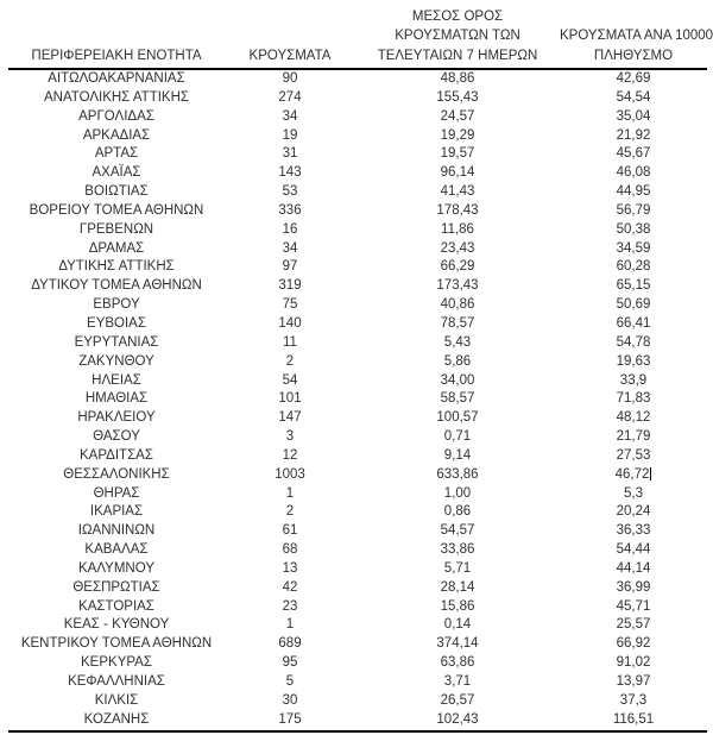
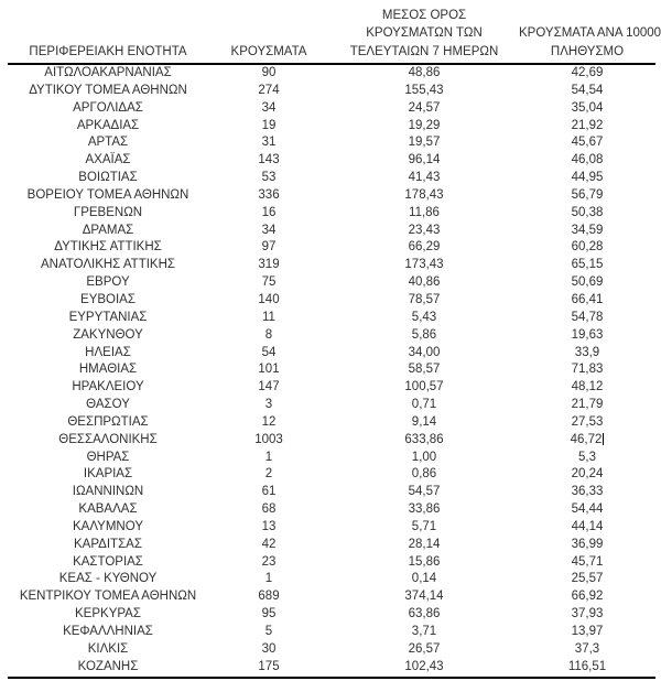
  ΠΕΡΙΦΕΡΕΙΑΚΗ ΕΝΟΤΗΤΑ	ΚΡΟΥΣΜΑΤΑ	ΜΕΣΟΣ ΟΡΟΣ ΚΡΟΥΣΜΑΤΩΝ ΤΩΝ ΤΕΛΕΥΤΑΙΩΝ 7 ΗΜΕΡΩΝ	ΚΡΟΥΣΜΑΤΑ ΑΝΑ 10000 ΠΛΗΘΥΣΜΟ
  ΑΙΤΩΛΟΑΚΑΡΝΑΝΙΑΣ	90	48,86	42,69
- ΑΝΑΤΟΛΙΚΗΣ ΑΤΤΙΚΗΣ	274	155,43	54,54
+ ΔΥΤΙΚΟΥ ΤΟΜΕΑ ΑΘΗΝΩΝ	274	155,43	54,54
  ΑΡΓΟΛΙΔΑΣ	34	24,57	35,04
  ΑΡΚΑΔΙΑΣ	19	19,29	21,92
  ΑΡΤΑΣ	31	19,57	45,67
  ΑΧΑΪΑΣ	143	96,14	46,08
  ΒΟΙΩΤΙΑΣ	53	41,43	44,95
  ΒΟΡΕΙΟΥ ΤΟΜΕΑ ΑΘΗΝΩΝ	336	178,43	56,79
  ΓΡΕΒΕΝΩΝ	16	11,86	50,38
  ΔΡΑΜΑΣ	34	23,43	34,59
  ΔΥΤΙΚΗΣ ΑΤΤΙΚΗΣ	97	66,29	60,28
- ΔΥΤΙΚΟΥ ΤΟΜΕΑ ΑΘΗΝΩΝ	319	173,43	65,15
+ ΑΝΑΤΟΛΙΚΗΣ ΑΤΤΙΚΗΣ	319	173,43	65,15
  ΕΒΡΟΥ	75	40,86	50,69
  ΕΥΒΟΙΑΣ	140	78,57	66,41
  ΕΥΡΥΤΑΝΙΑΣ	11	5,43	54,78
- ΖΑΚΥΝΘΟΥ	2	5,86	19,63
+ ΖΑΚΥΝΘΟΥ	8	5,86	19,63
  ΗΛΕΙΑΣ	54	34,00	33,9
  ΗΜΑΘΙΑΣ	101	58,57	71,83
  ΗΡΑΚΛΕΙΟΥ	147	100,57	48,12
  ΘΑΣΟΥ	3	0,71	21,79
- ΚΑΡΔΙΤΣΑΣ	12	9,14	27,53
+ ΘΕΣΠΡΩΤΙΑΣ	12	9,14	27,53
  ΘΕΣΣΑΛΟΝΙΚΗΣ	1003	633,86	46,72
  ΘΗΡΑΣ	1	1,00	5,3
  ΙΚΑΡΙΑΣ	2	0,86	20,24
  ΙΩΑΝΝΙΝΩΝ	61	54,57	36,33
  ΚΑΒΑΛΑΣ	68	33,86	54,44
  ΚΑΛΥΜΝΟΥ	13	5,71	44,14
- ΘΕΣΠΡΩΤΙΑΣ	42	28,14	36,99
+ ΚΑΡΔΙΤΣΑΣ	42	28,14	36,99
  ΚΑΣΤΟΡΙΑΣ	23	15,86	45,71
  ΚΕΑΣ - ΚΥΘΝΟΥ	1	0,14	25,57
  ΚΕΝΤΡΙΚΟΥ ΤΟΜΕΑ ΑΘΗΝΩΝ	689	374,14	66,92
- ΚΕΡΚΥΡΑΣ	95	63,86	91,02
+ ΚΕΡΚΥΡΑΣ	95	63,86	37,93
  ΚΕΦΑΛΛΗΝΙΑΣ	5	3,71	13,97
  ΚΙΛΚΙΣ	30	26,57	37,3
  ΚΟΖΑΝΗΣ	175	102,43	116,51
